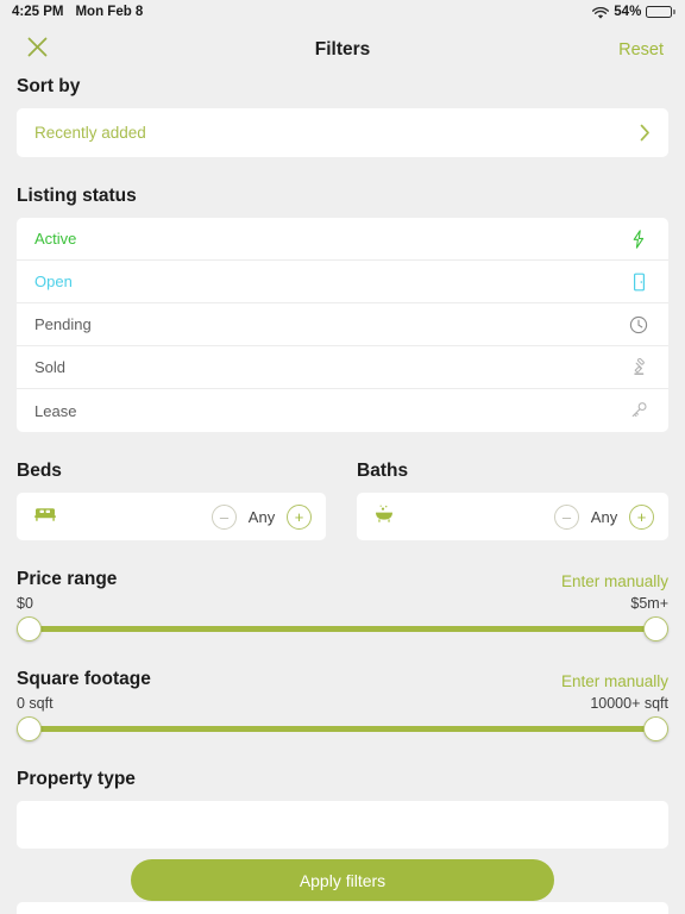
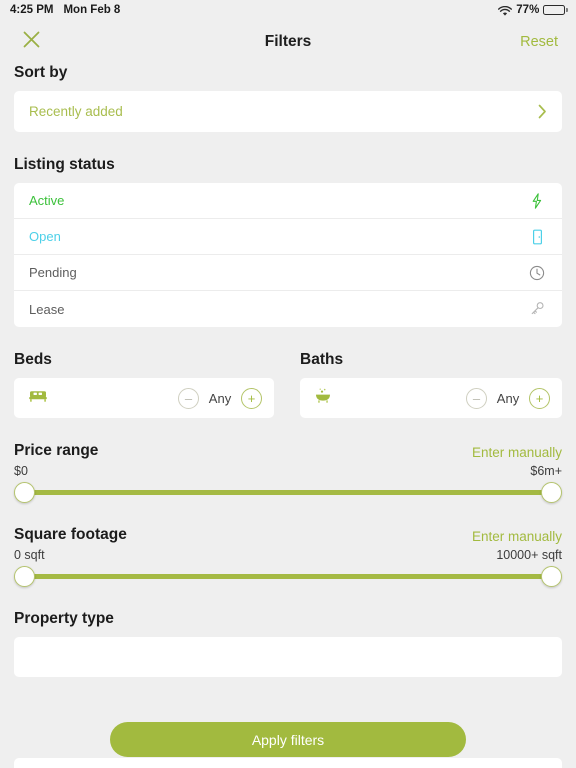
  4:25 PM
  Mon Feb 8
- 54%
+ 77%
  Filters
  Reset
  Sort by
  Recently added
  Listing status
  Active
  Open
  Pending
- Sold
  Lease
  Beds
  –
  Any
  +
  Baths
  –
  Any
  +
  Price range
  Enter manually
  $0
- $5m+
+ $6m+
  Square footage
  Enter manually
  0 sqft
  10000+ sqft
  Property type
  Apply filters
